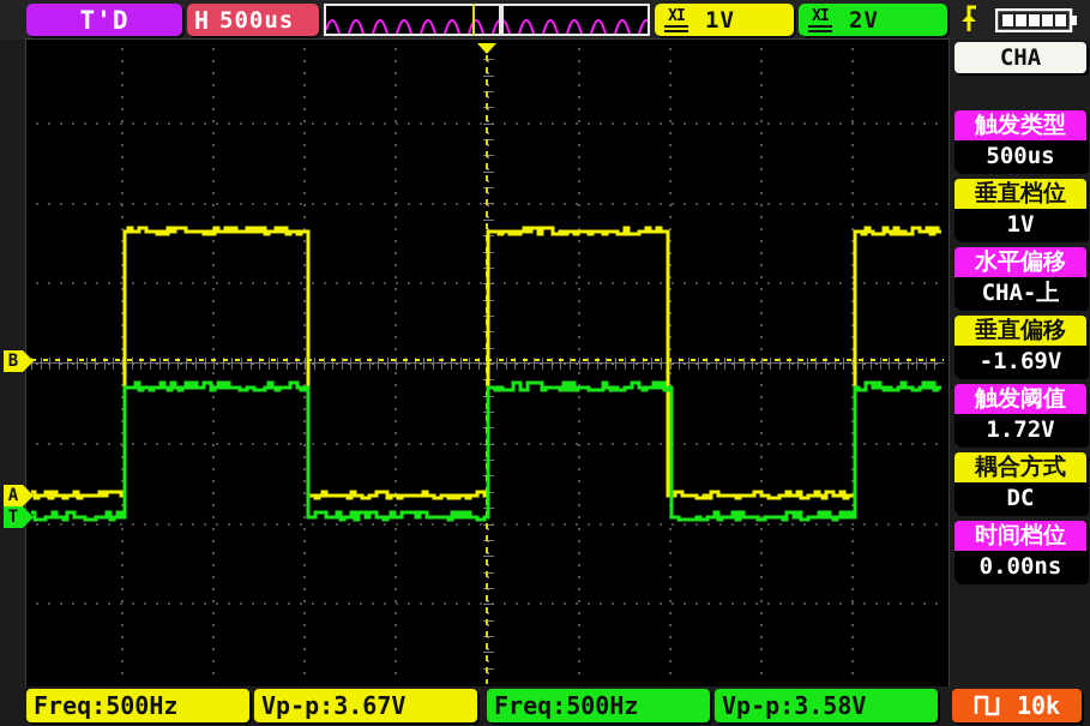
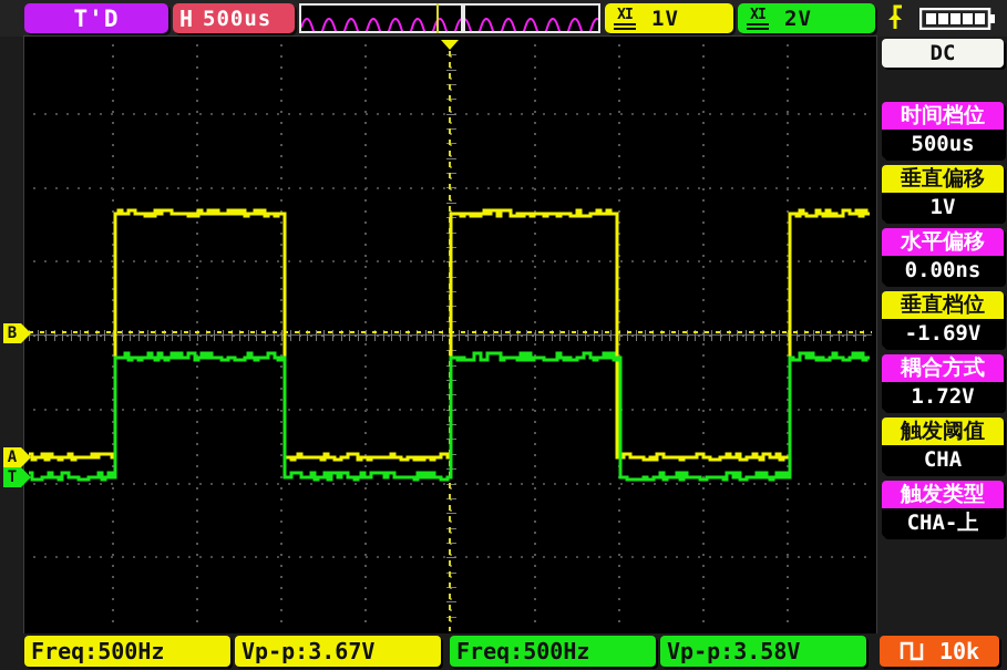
  T'D
  H
  500us
  XI
  1V
  XI
  2V
  B
  A
  T
- CHA
+ DC
- 触发类型
+ 时间档位
  500us
- 垂直档位
+ 垂直偏移
  1V
  水平偏移
- CHA-上
+ 0.00ns
- 垂直偏移
+ 垂直档位
  -1.69V
- 触发阈值
+ 耦合方式
  1.72V
- 耦合方式
+ 触发阈值
- DC
+ CHA
- 时间档位
+ 触发类型
- 0.00ns
+ CHA-上
  Freq:500Hz
  Vp-p:3.67V
  Freq:500Hz
  Vp-p:3.58V
  10k
